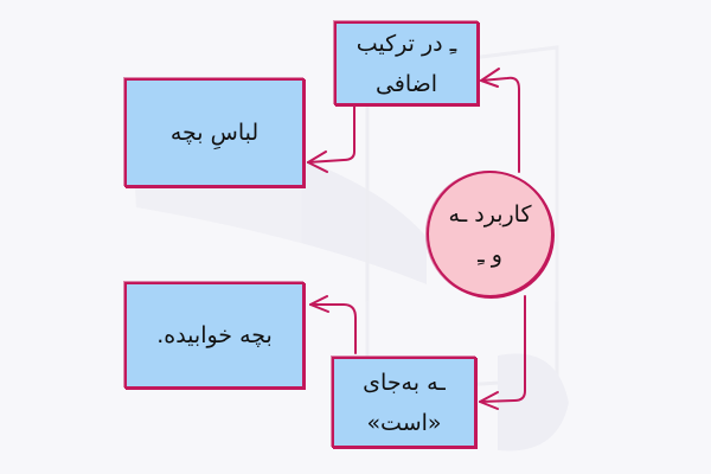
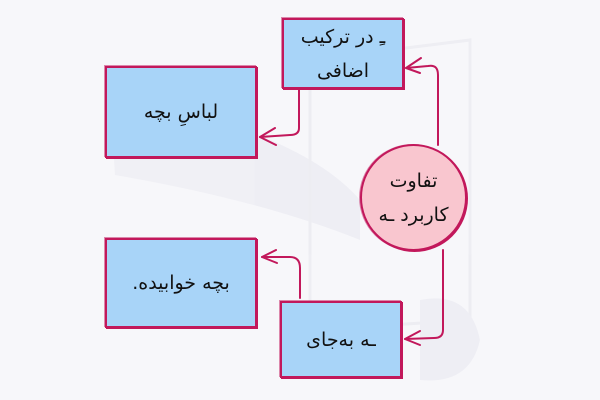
  ـِ در ترکیب
  اضافی
  لباسِ بچه
+ تفاوت
  کاربرد ـه
- و ـِ
  بچه خوابیده.
  ـه به‌جای
- «است»
